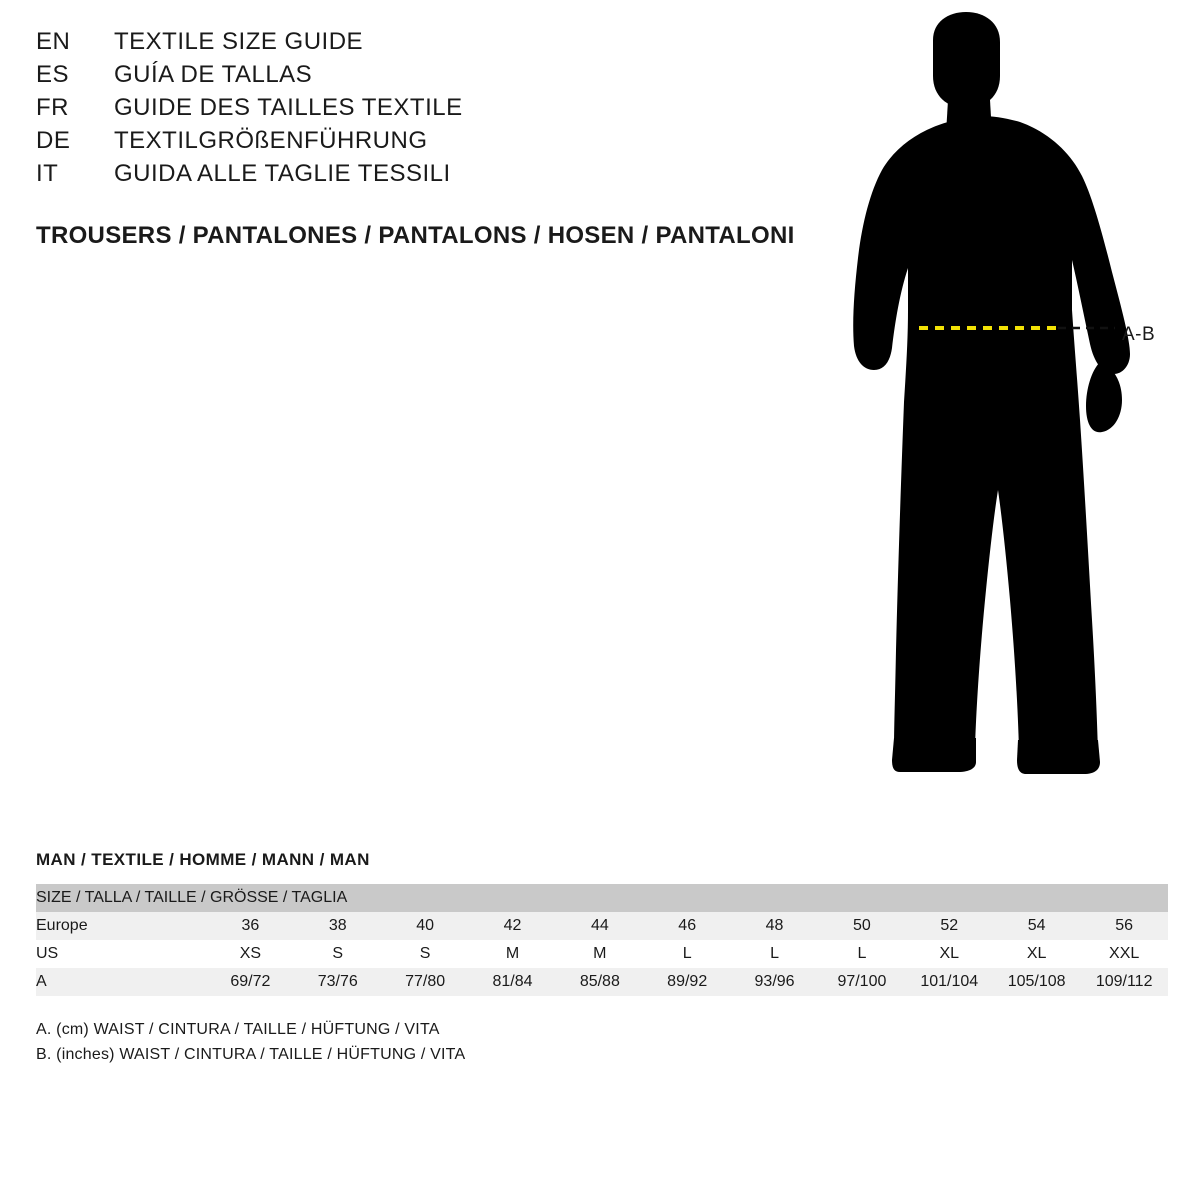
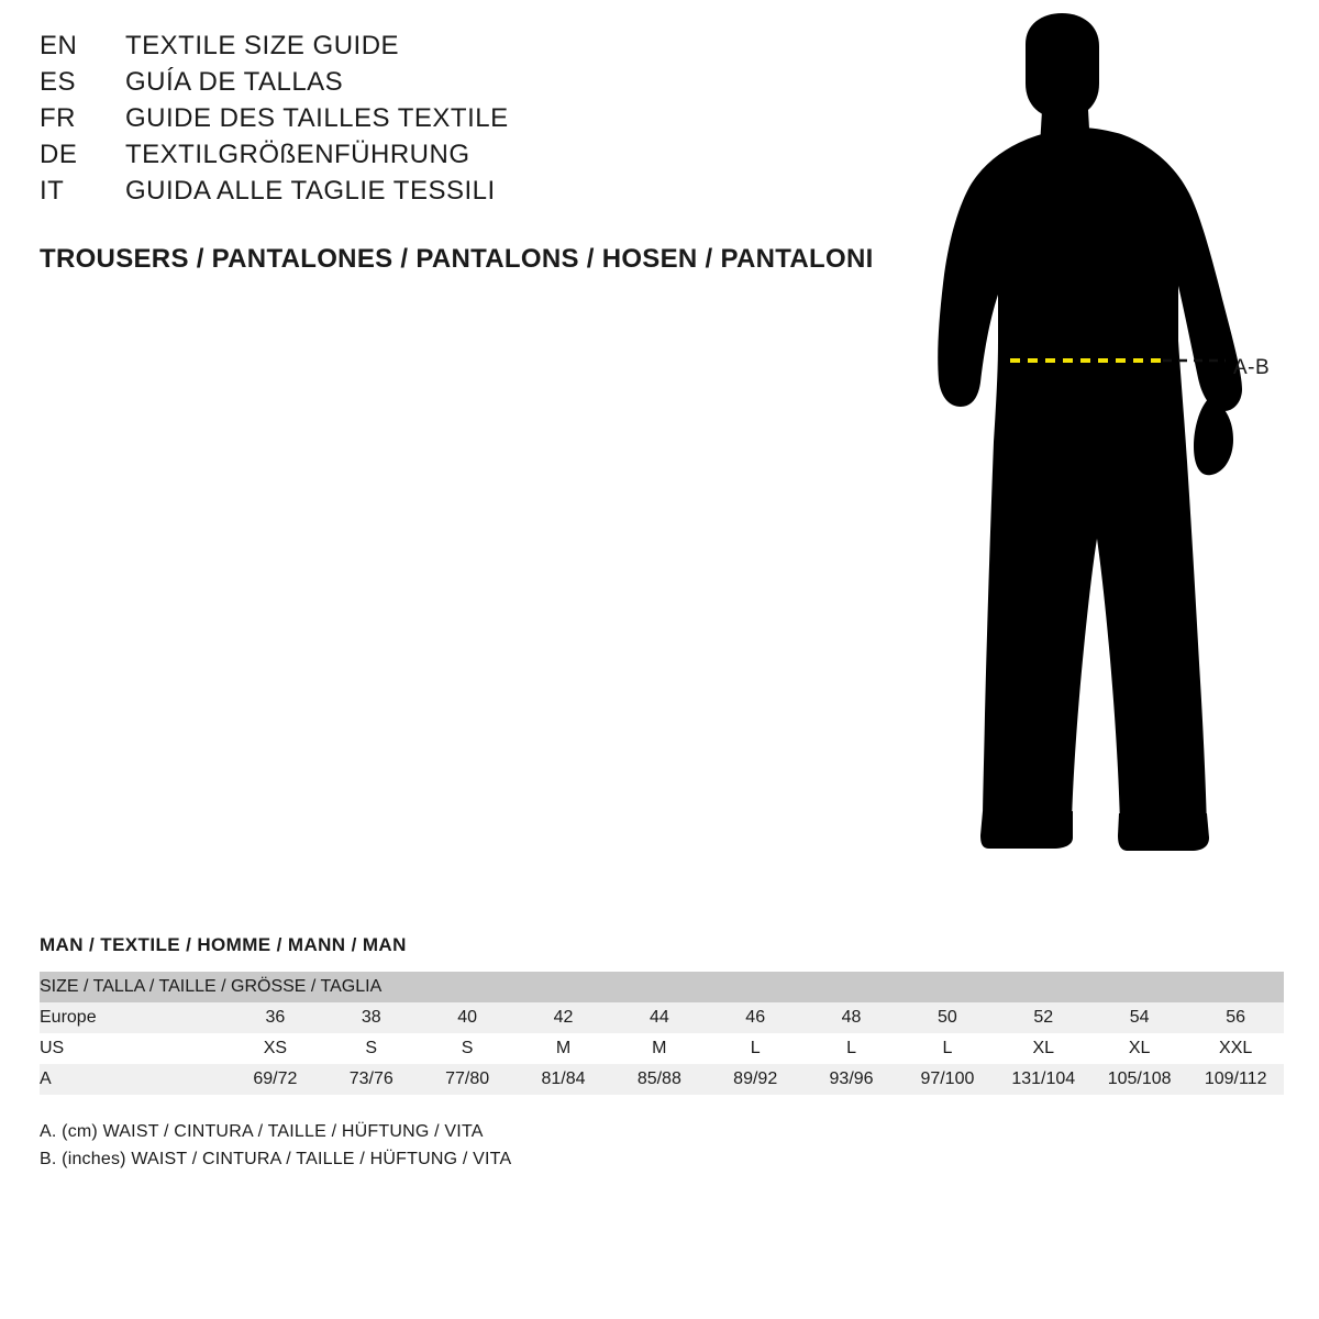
  EN
  TEXTILE SIZE GUIDE
  ES
  GUÍA DE TALLAS
  FR
  GUIDE DES TAILLES TEXTILE
  DE
  TEXTILGRÖßENFÜHRUNG
  IT
  GUIDA ALLE TAGLIE TESSILI
  TROUSERS / PANTALONES / PANTALONS / HOSEN / PANTALONI
  A-B
  MAN / TEXTILE / HOMME / MANN / MAN
  SIZE / TALLA / TAILLE / GRÖSSE / TAGLIA
  Europe	36	38	40	42	44	46	48	50	52	54	56
  US	XS	S	S	M	M	L	L	L	XL	XL	XXL
- A	69/72	73/76	77/80	81/84	85/88	89/92	93/96	97/100	101/104	105/108	109/112
+ A	69/72	73/76	77/80	81/84	85/88	89/92	93/96	97/100	131/104	105/108	109/112
  A. (cm) WAIST / CINTURA / TAILLE / HÜFTUNG / VITA
  B. (inches) WAIST / CINTURA / TAILLE / HÜFTUNG / VITA
